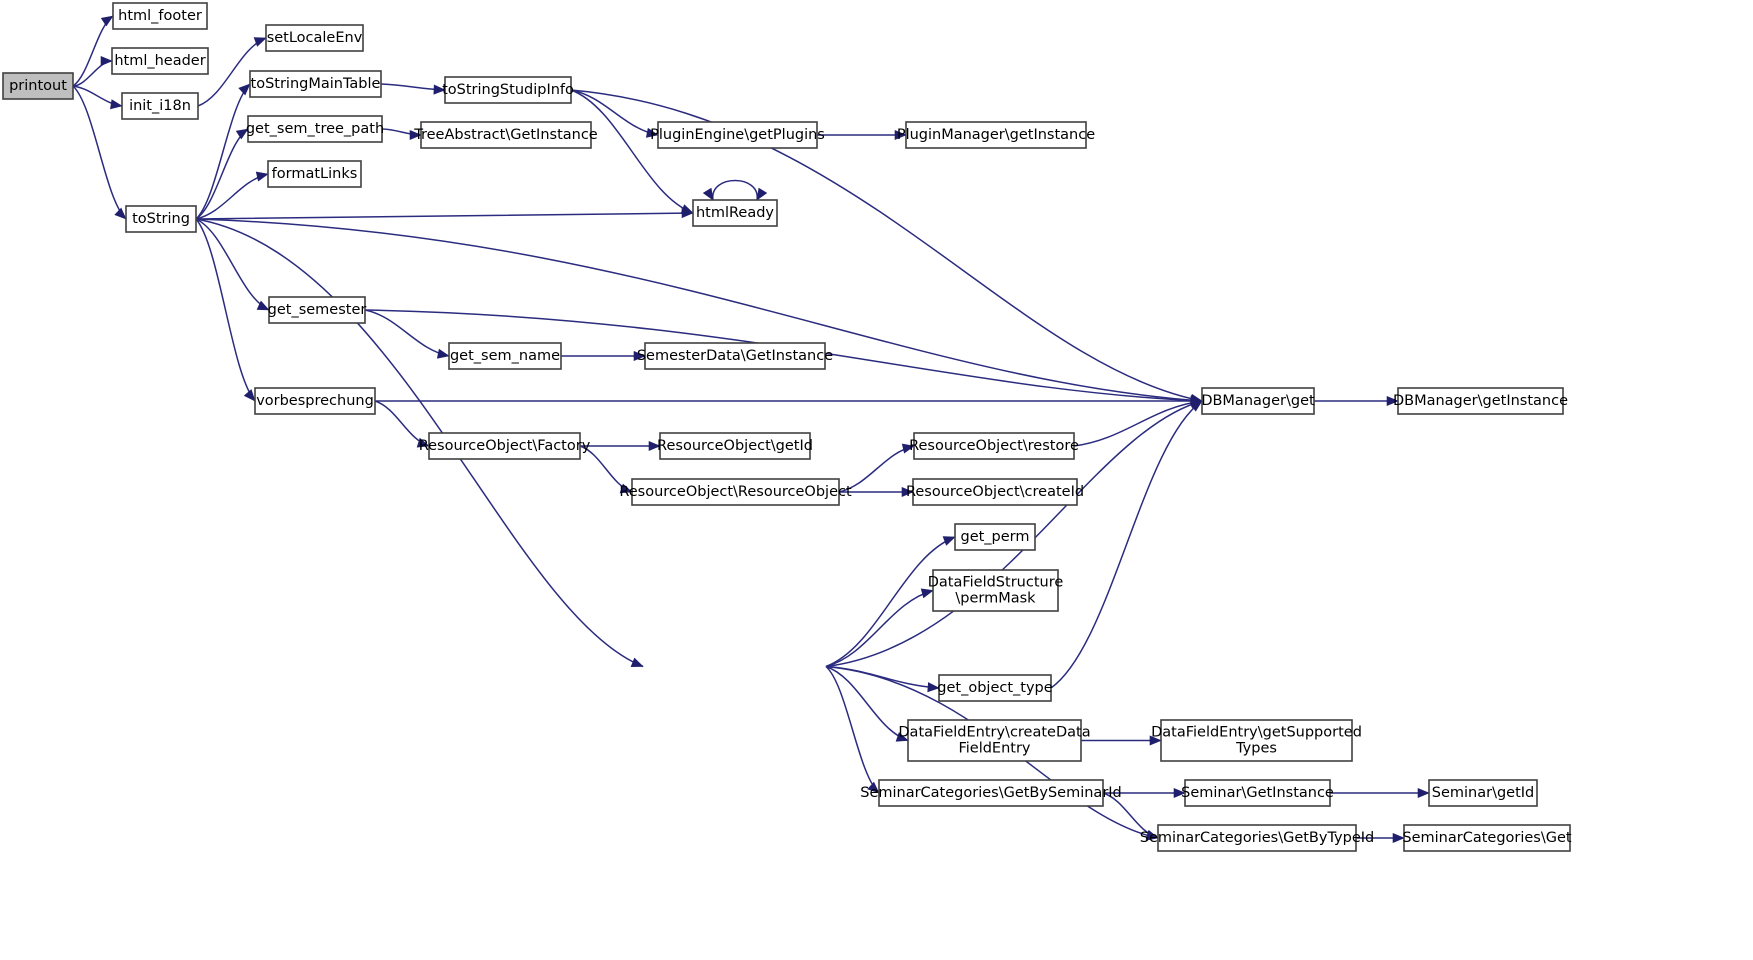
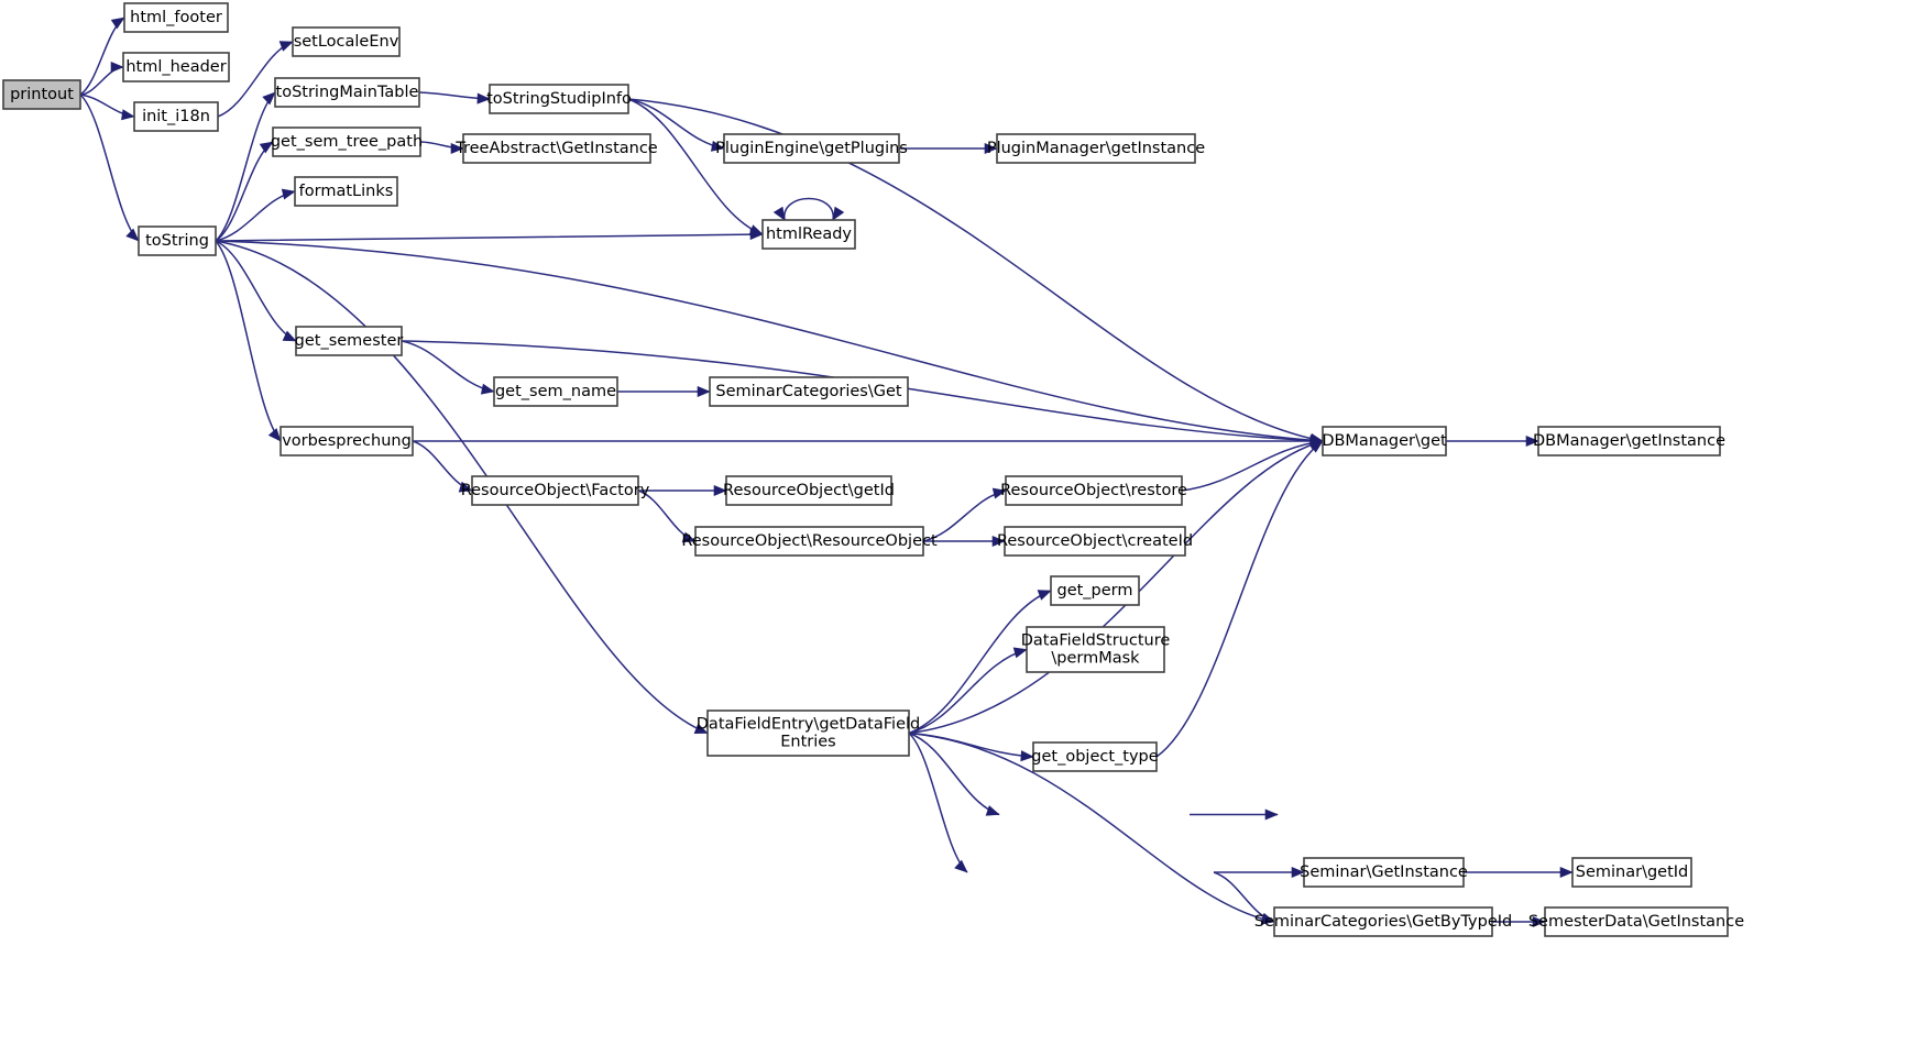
  printout
  html_footer
  html_header
  init_i18n
  toString
  setLocaleEnv
  toStringMainTable
  get_sem_tree_path
  formatLinks
  toStringStudipInfo
  TreeAbstract\GetInstance
  htmlReady
  PluginEngine\getPlugins
  PluginManager\getInstance
  get_semester
  get_sem_name
- SemesterData\GetInstance
+ SeminarCategories\Get
  vorbesprechung
  DBManager\get
  DBManager\getInstance
  ResourceObject\Factory
  ResourceObject\getId
  ResourceObject\restore
  ResourceObject\ResourceObject
  ResourceObject\createId
  get_perm
  DataFieldStructure
  \permMask
+ DataFieldEntry\getDataField
+ Entries
  get_object_type
- DataFieldEntry\createData
- FieldEntry
- DataFieldEntry\getSupported
- Types
- SeminarCategories\GetBySeminarId
  Seminar\GetInstance
  Seminar\getId
  SeminarCategories\GetByTypeId
- SeminarCategories\Get
+ SemesterData\GetInstance
